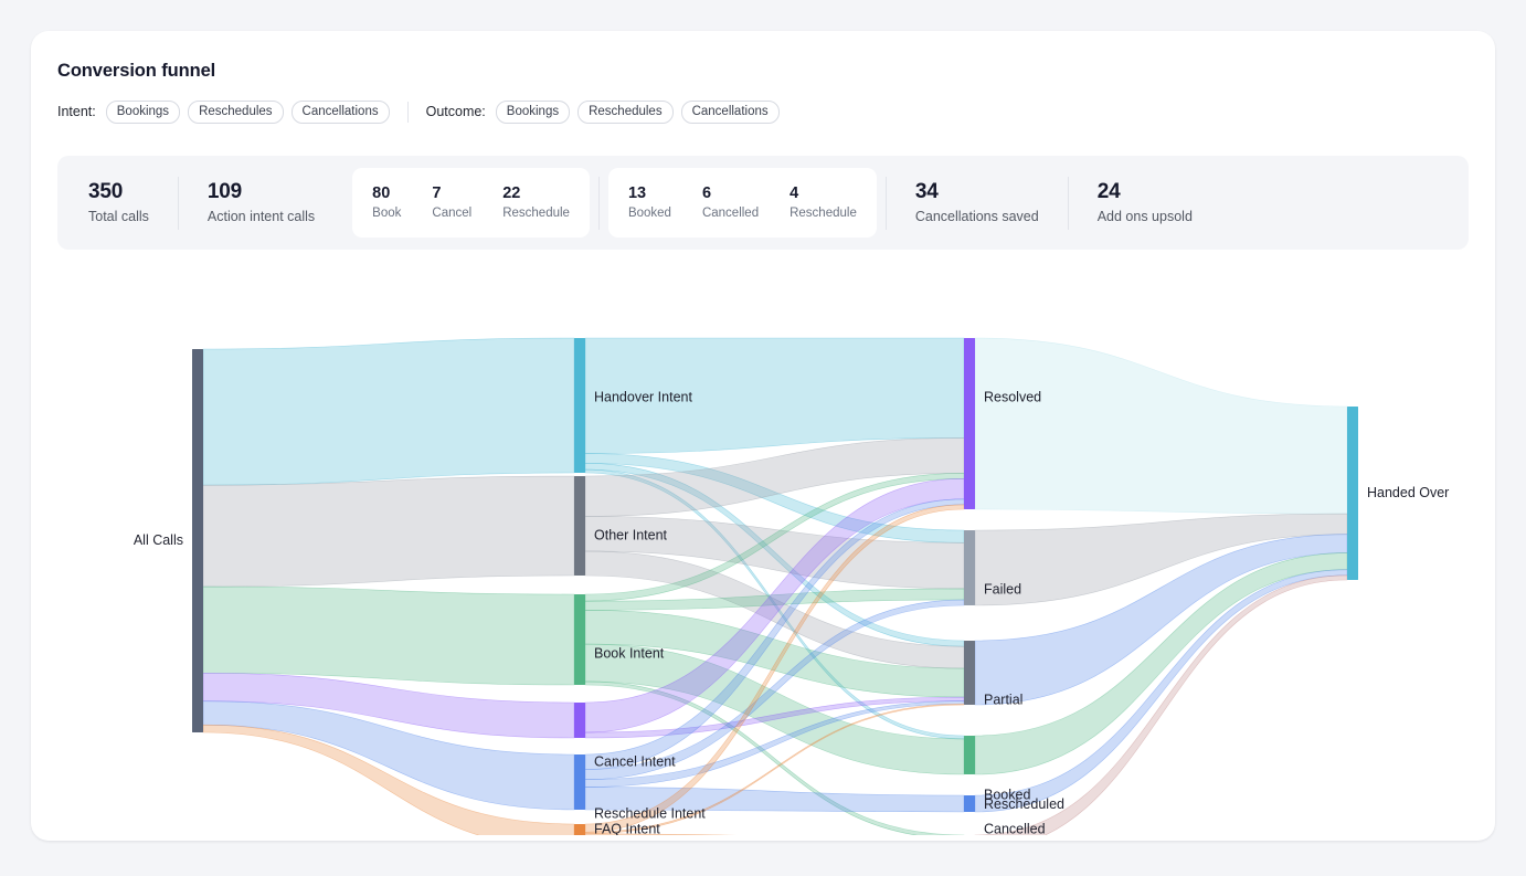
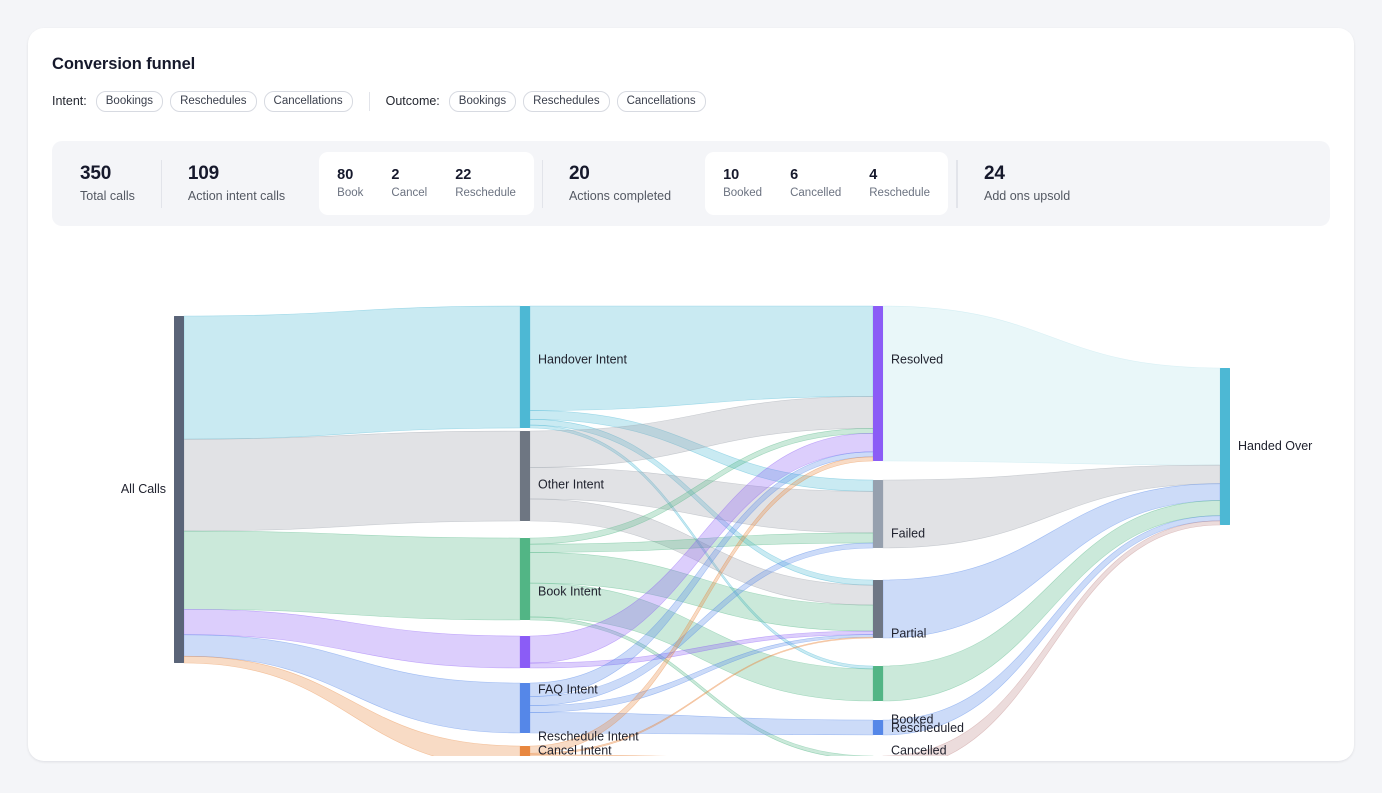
  Conversion funnel
  Intent:
  Bookings
  Reschedules
  Cancellations
  Outcome:
  Bookings
  Reschedules
  Cancellations
  350
  Total calls
  109
  Action intent calls
  80
  Book
- 7
+ 2
  Cancel
  22
  Reschedule
+ 20
+ Actions completed
- 13
+ 10
  Booked
  6
  Cancelled
  4
  Reschedule
- 34
- Cancellations saved
  24
  Add ons upsold
  All Calls
  Handover Intent
  Other Intent
  Book Intent
- Cancel Intent
+ FAQ Intent
  Reschedule Intent
- FAQ Intent
+ Cancel Intent
  Resolved
  Failed
  Partial
  Booked
  Rescheduled
  Cancelled
  Handed Over
